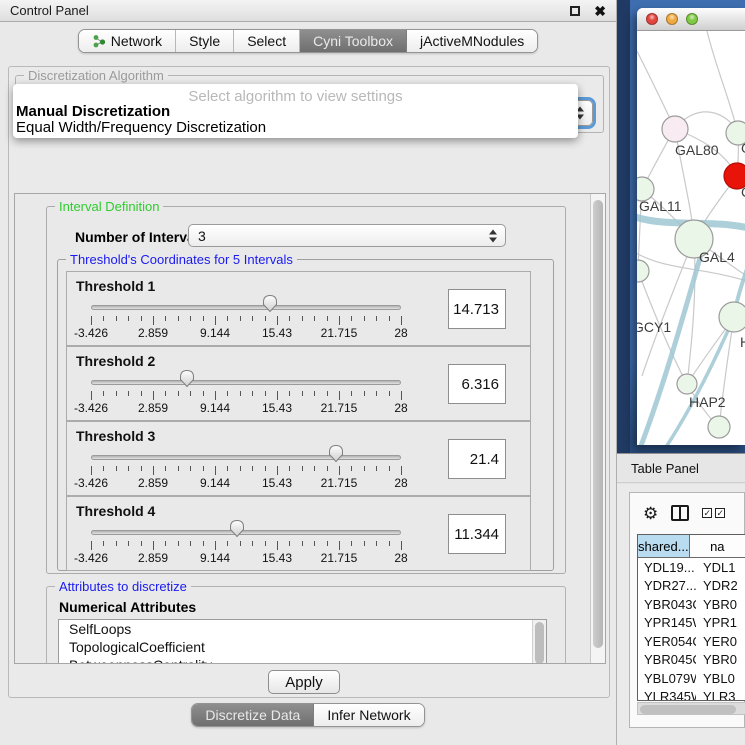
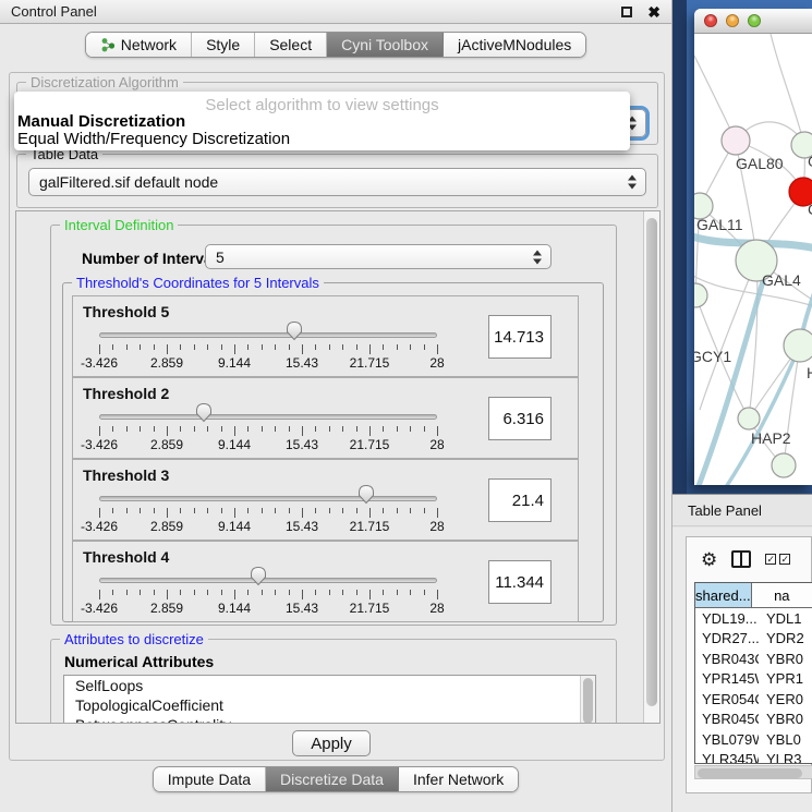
  Control Panel
  ✖
  Network
  Style
  Select
  Cyni Toolbox
  jActiveMNodules
  Discretization Algorithm
+ Table Data
+ galFiltered.sif default node
  Interval Definition
  Number of Interv
- 3
+ 5
  Threshold's Coordinates for 5 Intervals
- Threshold 1
+ Threshold 5
  -3.426
  2.859
  9.144
  15.43
  21.715
  28
  14.713
  Threshold 2
  -3.426
  2.859
  9.144
  15.43
  21.715
  28
  6.316
  Threshold 3
  -3.426
  2.859
  9.144
  15.43
  21.715
  28
  21.4
  Threshold 4
  -3.426
  2.859
  9.144
  15.43
  21.715
  28
  11.344
  Attributes to discretize
  Numerical Attributes
  SelfLoops
  TopologicalCoefficient
  Apply
+ Impute Data
  Discretize Data
  Infer Network
  Select algorithm to view settings
  Manual Discretization
  Equal Width/Frequency Discretization
  GAL80
  GAL11
  GAL4
  GCY1
  HAP2
  Table Panel
  ⚙
  ✓
  ✓
  shared...
  na
  YDL19...
  YDL1
  YDR27...
  YDR2
  YBR043
  YBR0
  YPR145
  YPR1
  YER054
  YER0
  YBR045
  YBR0
  YBL079
  YBL0
  YLR345
  YLR3
